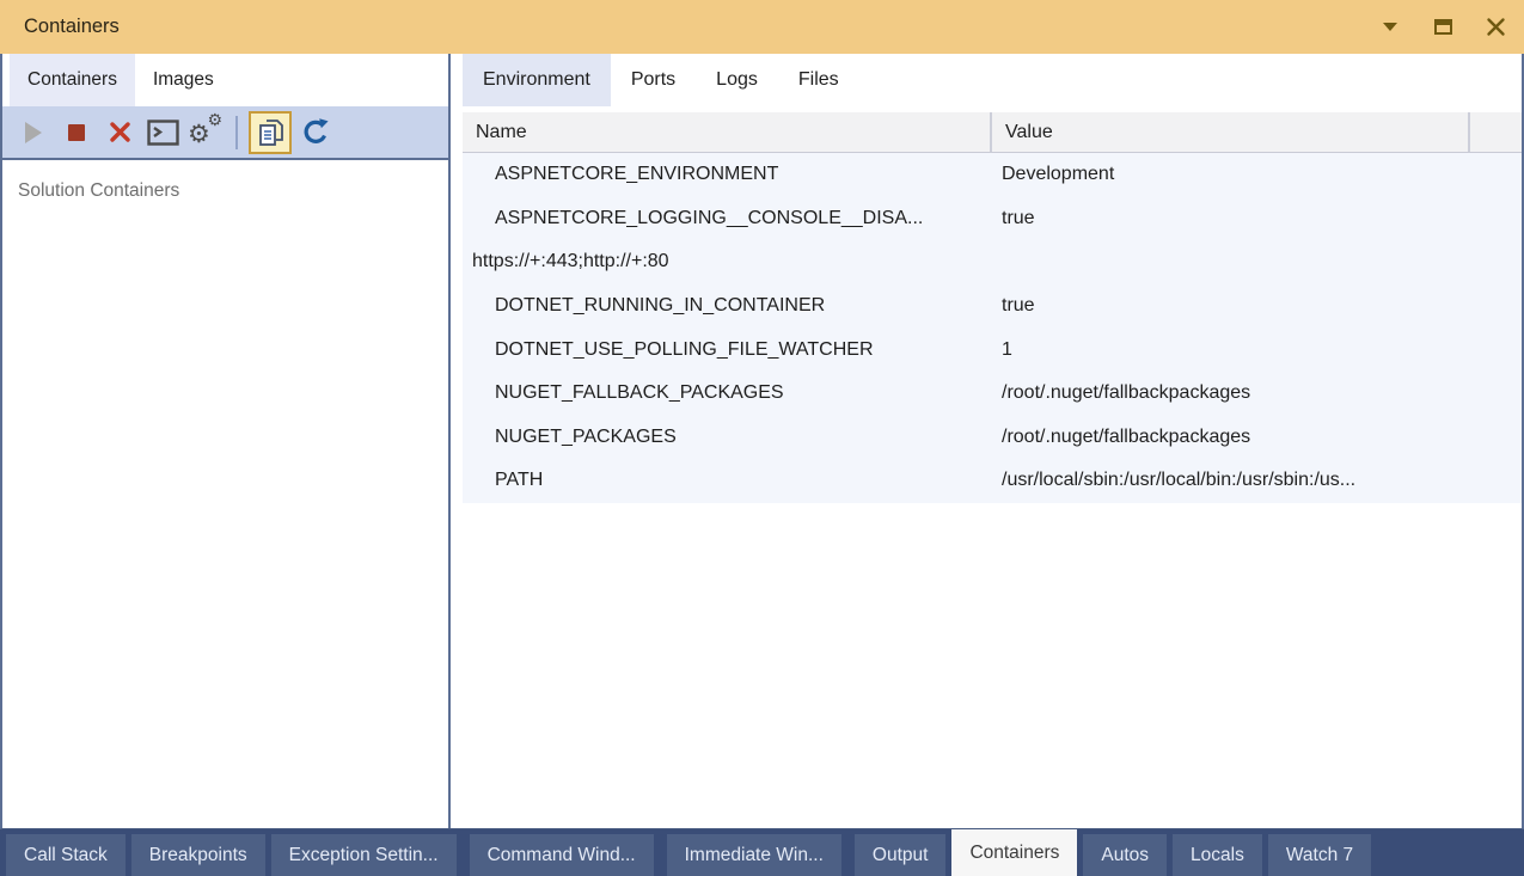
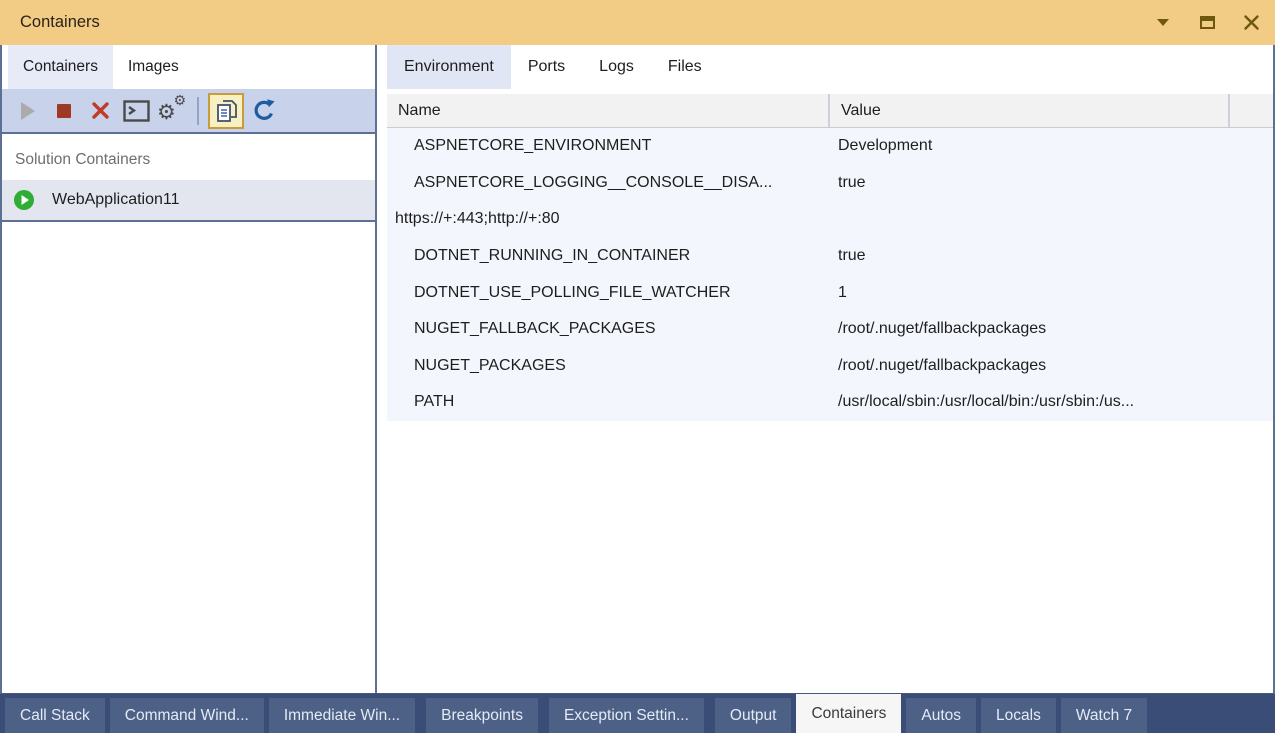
  Containers
  Containers
  Images
  ⚙
  ⚙
  Solution Containers
+ WebApplication11
  Environment
  Ports
  Logs
  Files
  Name
  Value
  ASPNETCORE_ENVIRONMENT
  Development
  ASPNETCORE_LOGGING__CONSOLE__DISA...
  true
  https://+:443;http://+:80
  DOTNET_RUNNING_IN_CONTAINER
  true
  DOTNET_USE_POLLING_FILE_WATCHER
  1
  NUGET_FALLBACK_PACKAGES
  /root/.nuget/fallbackpackages
  NUGET_PACKAGES
  /root/.nuget/fallbackpackages
  PATH
  /usr/local/sbin:/usr/local/bin:/usr/sbin:/us...
  Call Stack
- Breakpoints
+ Command Wind...
- Exception Settin...
+ Immediate Win...
- Command Wind...
+ Breakpoints
- Immediate Win...
+ Exception Settin...
  Output
  Containers
  Autos
  Locals
  Watch 7
